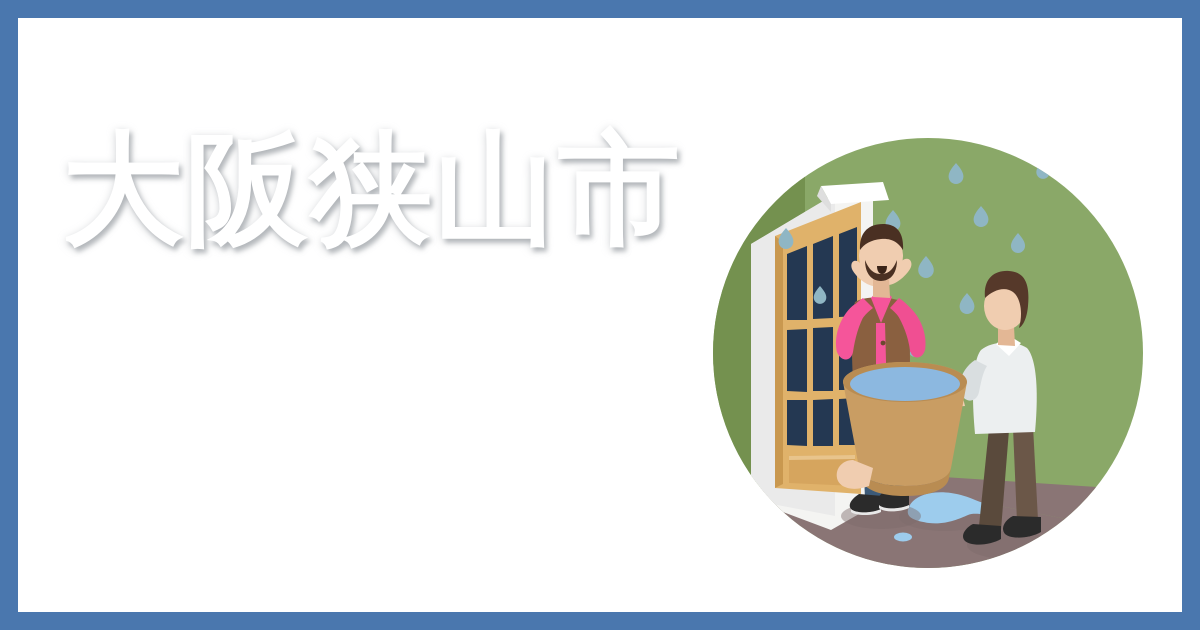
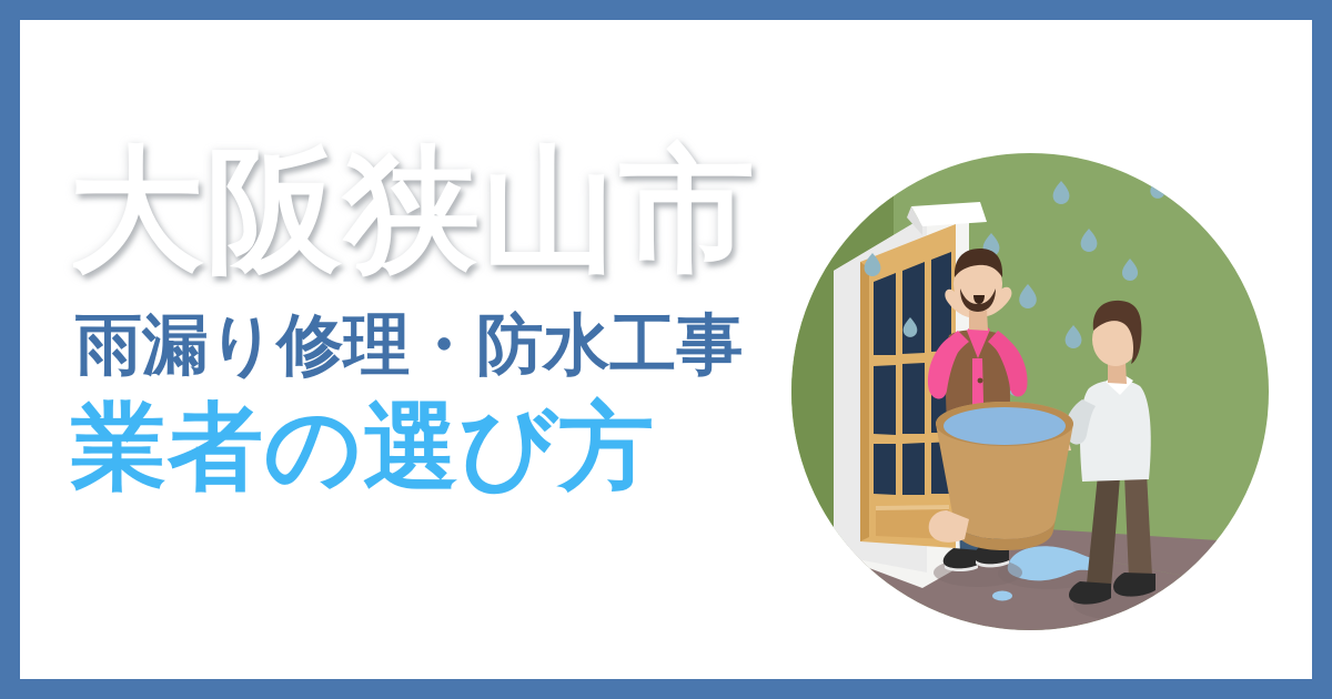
  大阪狭山市
+ 雨漏り修理・防水工事
+ 業者の選び方
